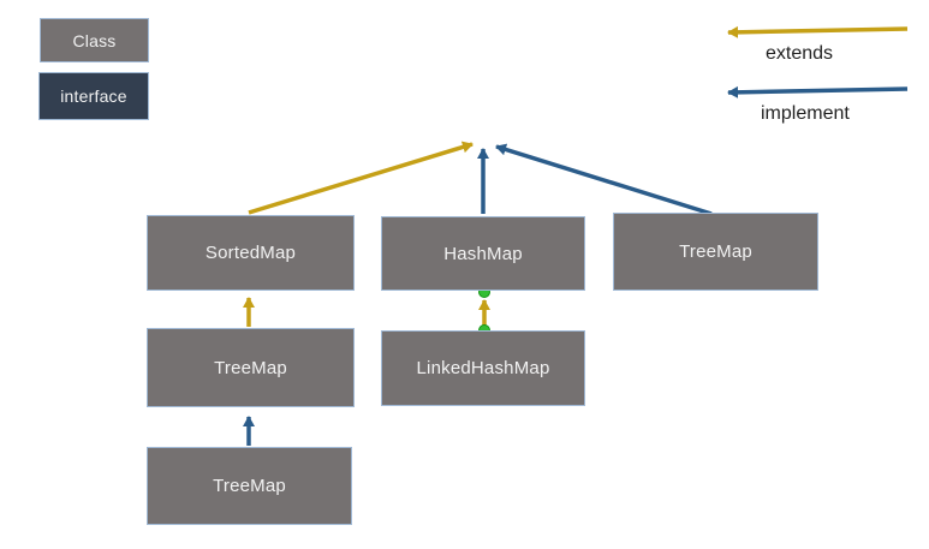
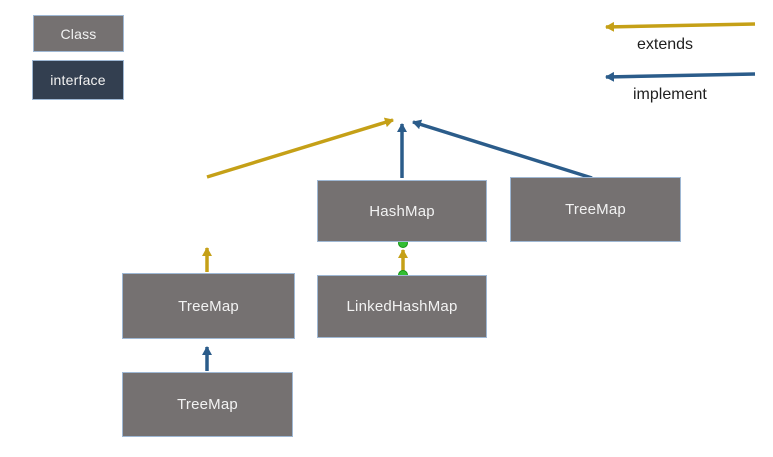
  Class
  interface
  extends
  implement
- SortedMap
  HashMap
  TreeMap
  TreeMap
  LinkedHashMap
  TreeMap
